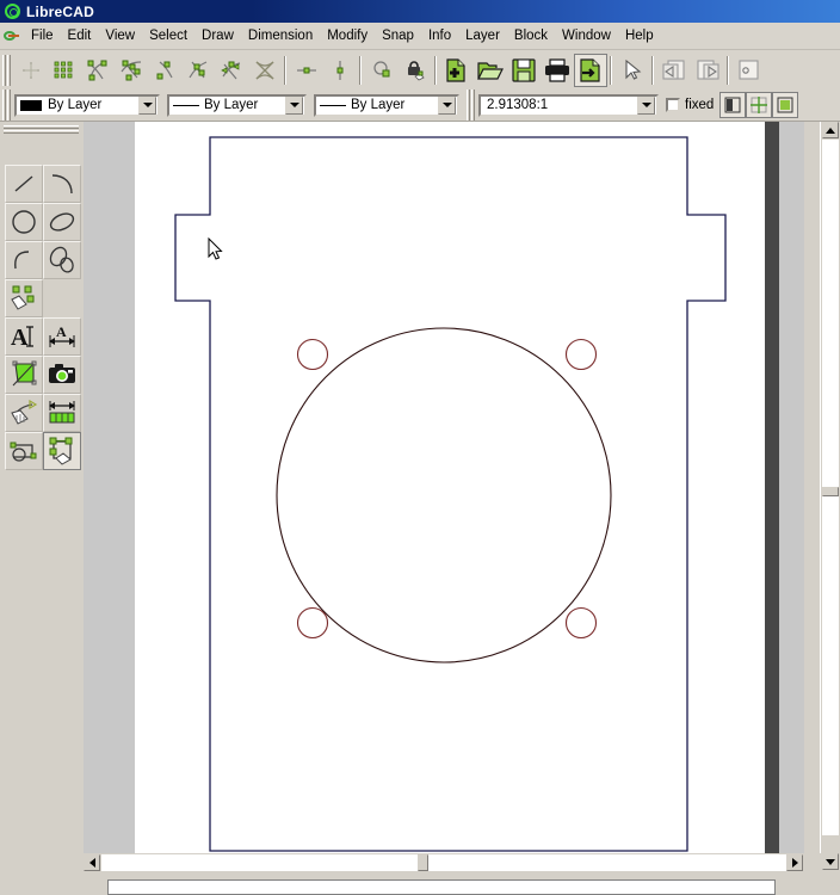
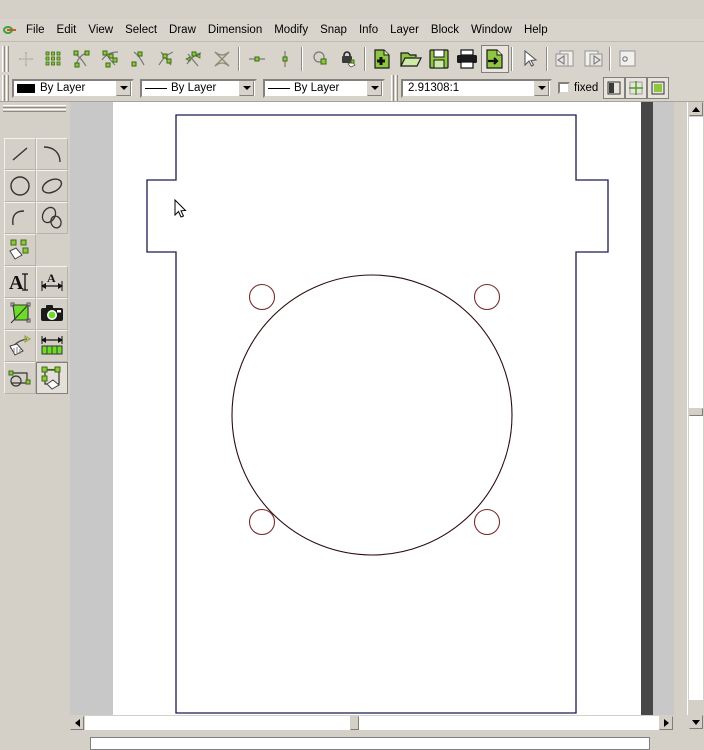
- LibreCAD
  File
  Edit
  View
  Select
  Draw
  Dimension
  Modify
  Snap
  Info
  Layer
  Block
  Window
  Help
  By Layer
  By Layer
  By Layer
  2.91308:1
  fixed
  A
  A
